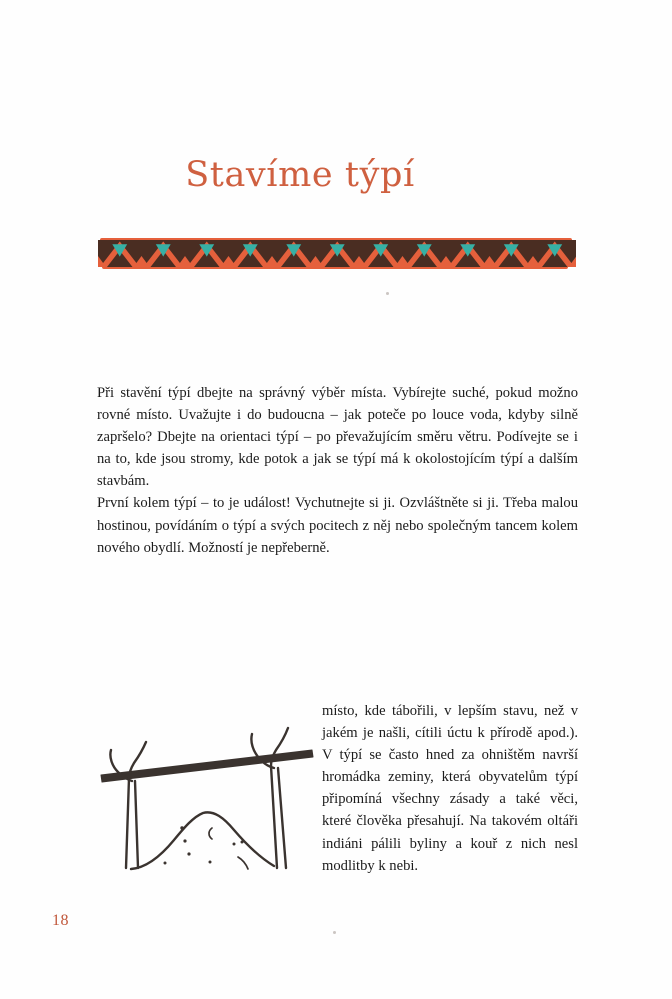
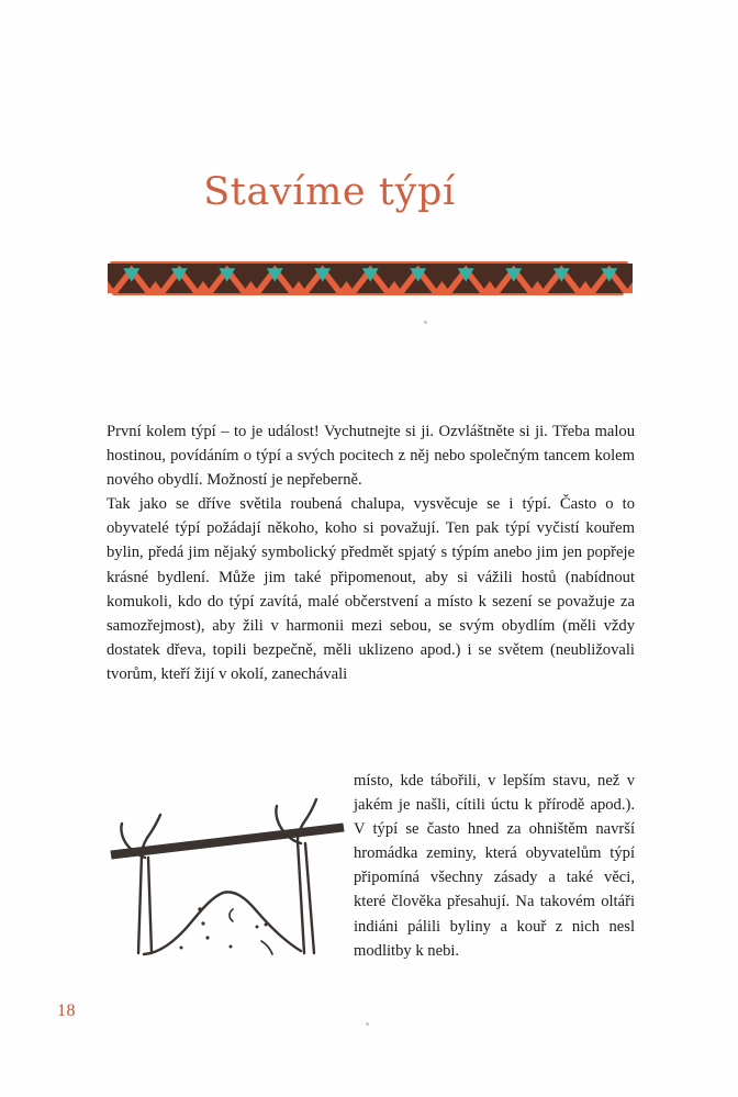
  Stavíme týpí
- Při stavění týpí dbejte na správný výběr místa. Vybírejte suché, pokud možno rovné místo. Uvažujte i do budoucna – jak poteče po louce voda, kdyby silně zapršelo? Dbejte na orientaci týpí – po převažujícím směru větru. Podívejte se i na to, kde jsou stromy, kde potok a jak se týpí má k okolostojícím týpí a dalším stavbám.
  První kolem týpí – to je událost! Vychutnejte si ji. Ozvláštněte si ji. Třeba malou hostinou, povídáním o týpí a svých pocitech z něj nebo společným tancem kolem nového obydlí. Možností je nepřeberně.
+ Tak jako se dříve světila roubená chalupa, vysvěcuje se i týpí. Často o to obyvatelé týpí požádají někoho, koho si považují. Ten pak týpí vyčistí kouřem bylin, předá jim nějaký symbolický předmět spjatý s týpím anebo jim jen popřeje krásné bydlení. Může jim také připomenout, aby si vážili hostů (nabídnout komukoli, kdo do týpí zavítá, malé občerstvení a místo k sezení se považuje za samozřejmost), aby žili v harmonii mezi sebou, se svým obydlím (měli vždy dostatek dřeva, topili bezpečně, měli uklizeno apod.) i se světem (neubližovali tvorům, kteří žijí v okolí, zanechávali
  místo, kde tábořili, v lepším stavu, než v jakém je našli, cítili úctu k přírodě apod.). V týpí se často hned za ohništěm navrší hromádka zeminy, která obyvatelům týpí připomíná všechny zásady a také věci, které člověka přesahují. Na takovém oltáři indiáni pálili byliny a kouř z nich nesl modlitby k nebi.
  18
